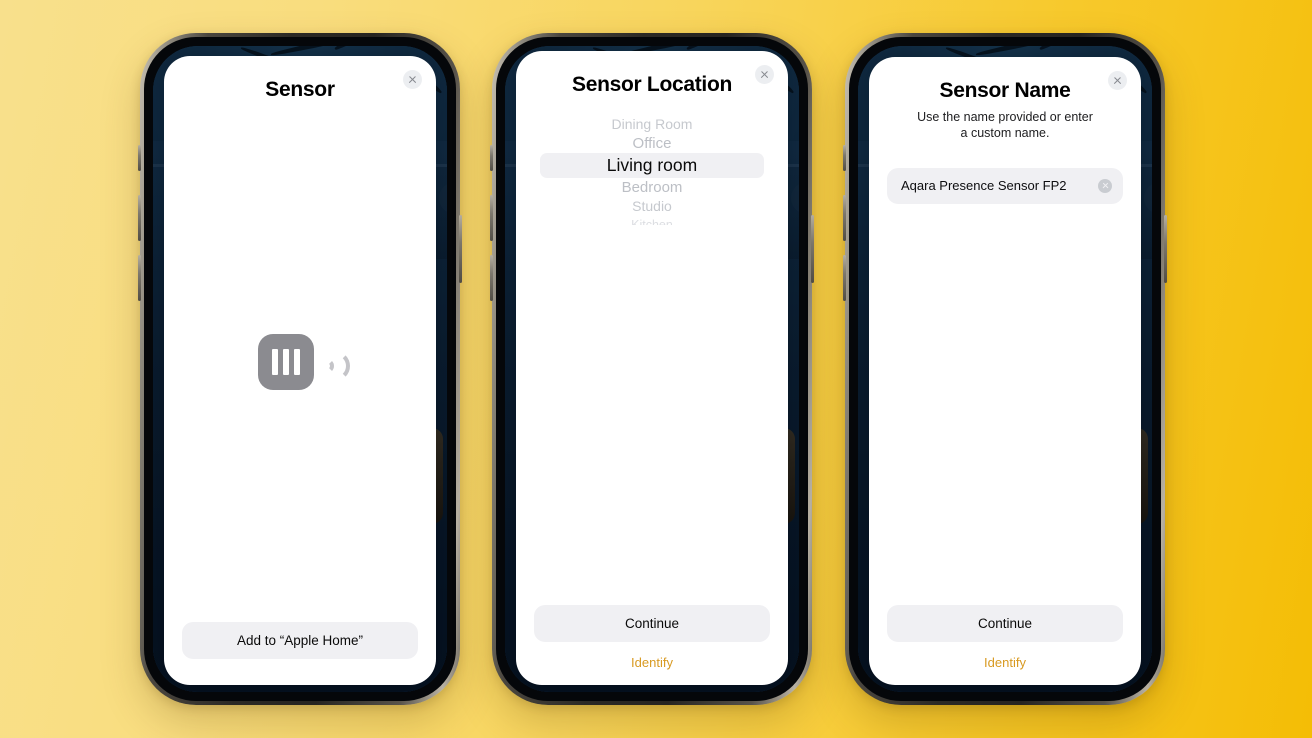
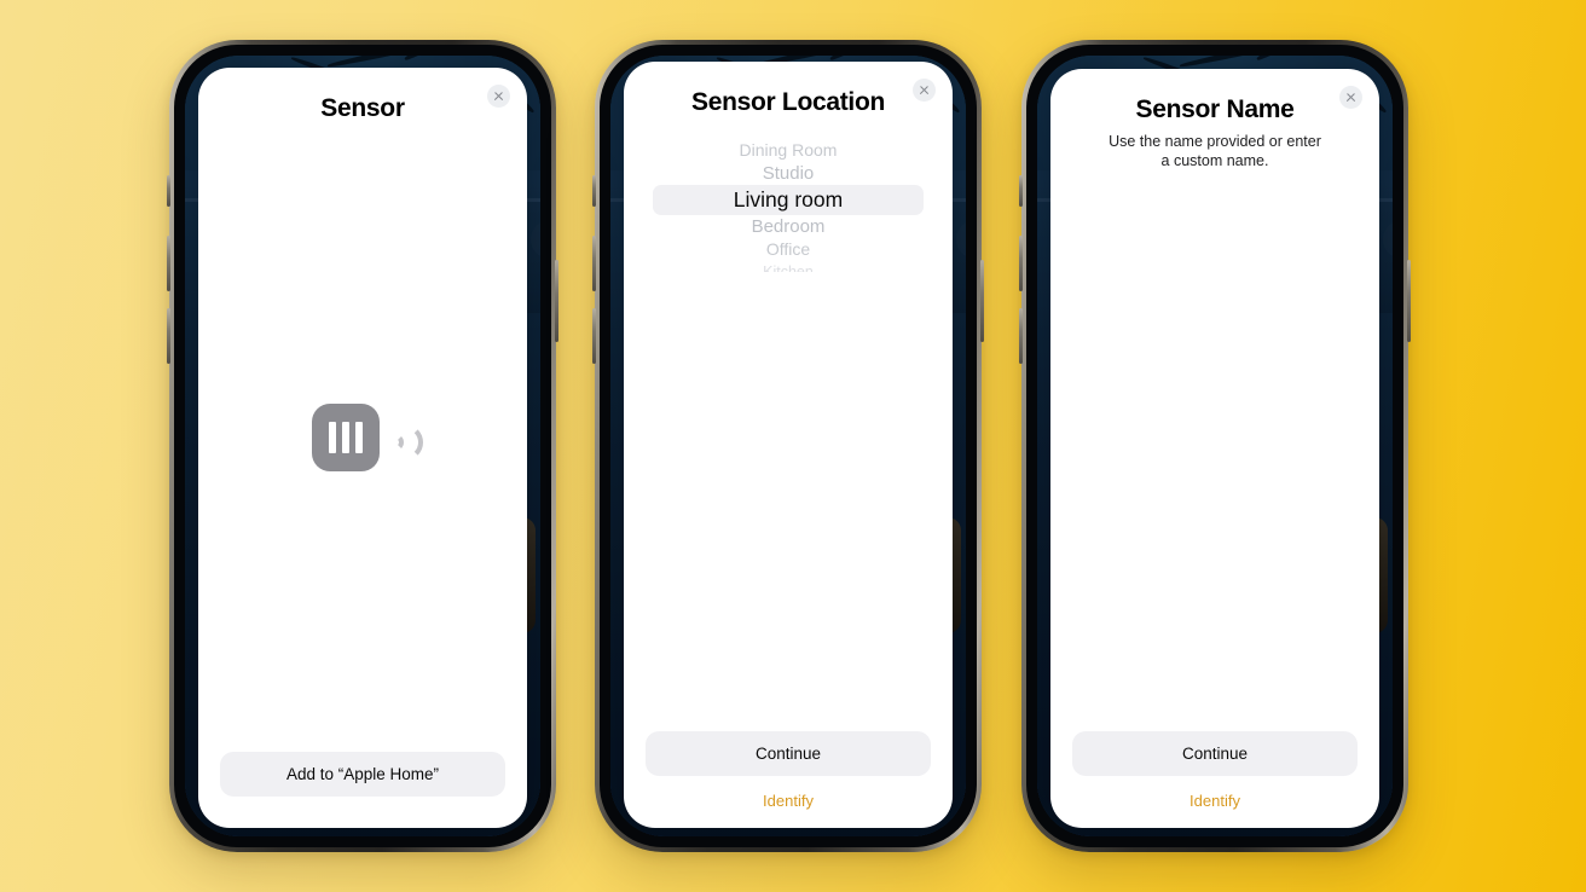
  Sensor
  Add to “Apple Home”
  Sensor Location
  Dining Room
- Office
+ Studio
  Living room
  Bedroom
- Studio
+ Office
  Continue
  Identify
  Sensor Name
  Use the name provided or enter a custom name.
- Aqara Presence Sensor FP2
  Continue
  Identify
